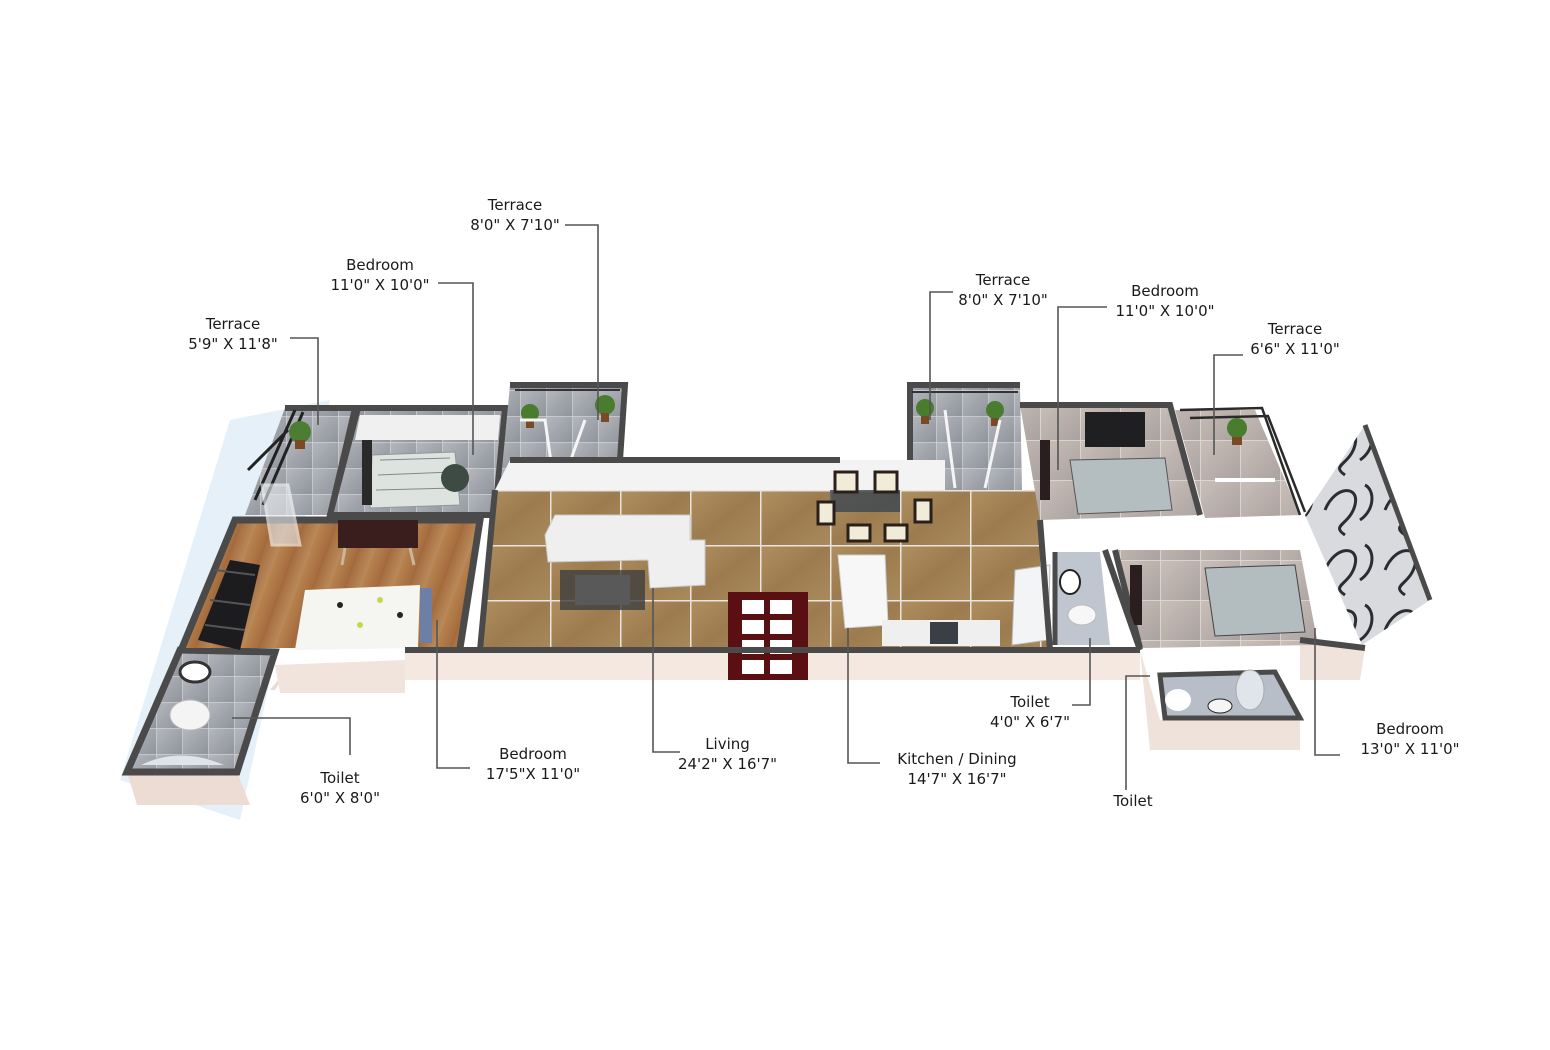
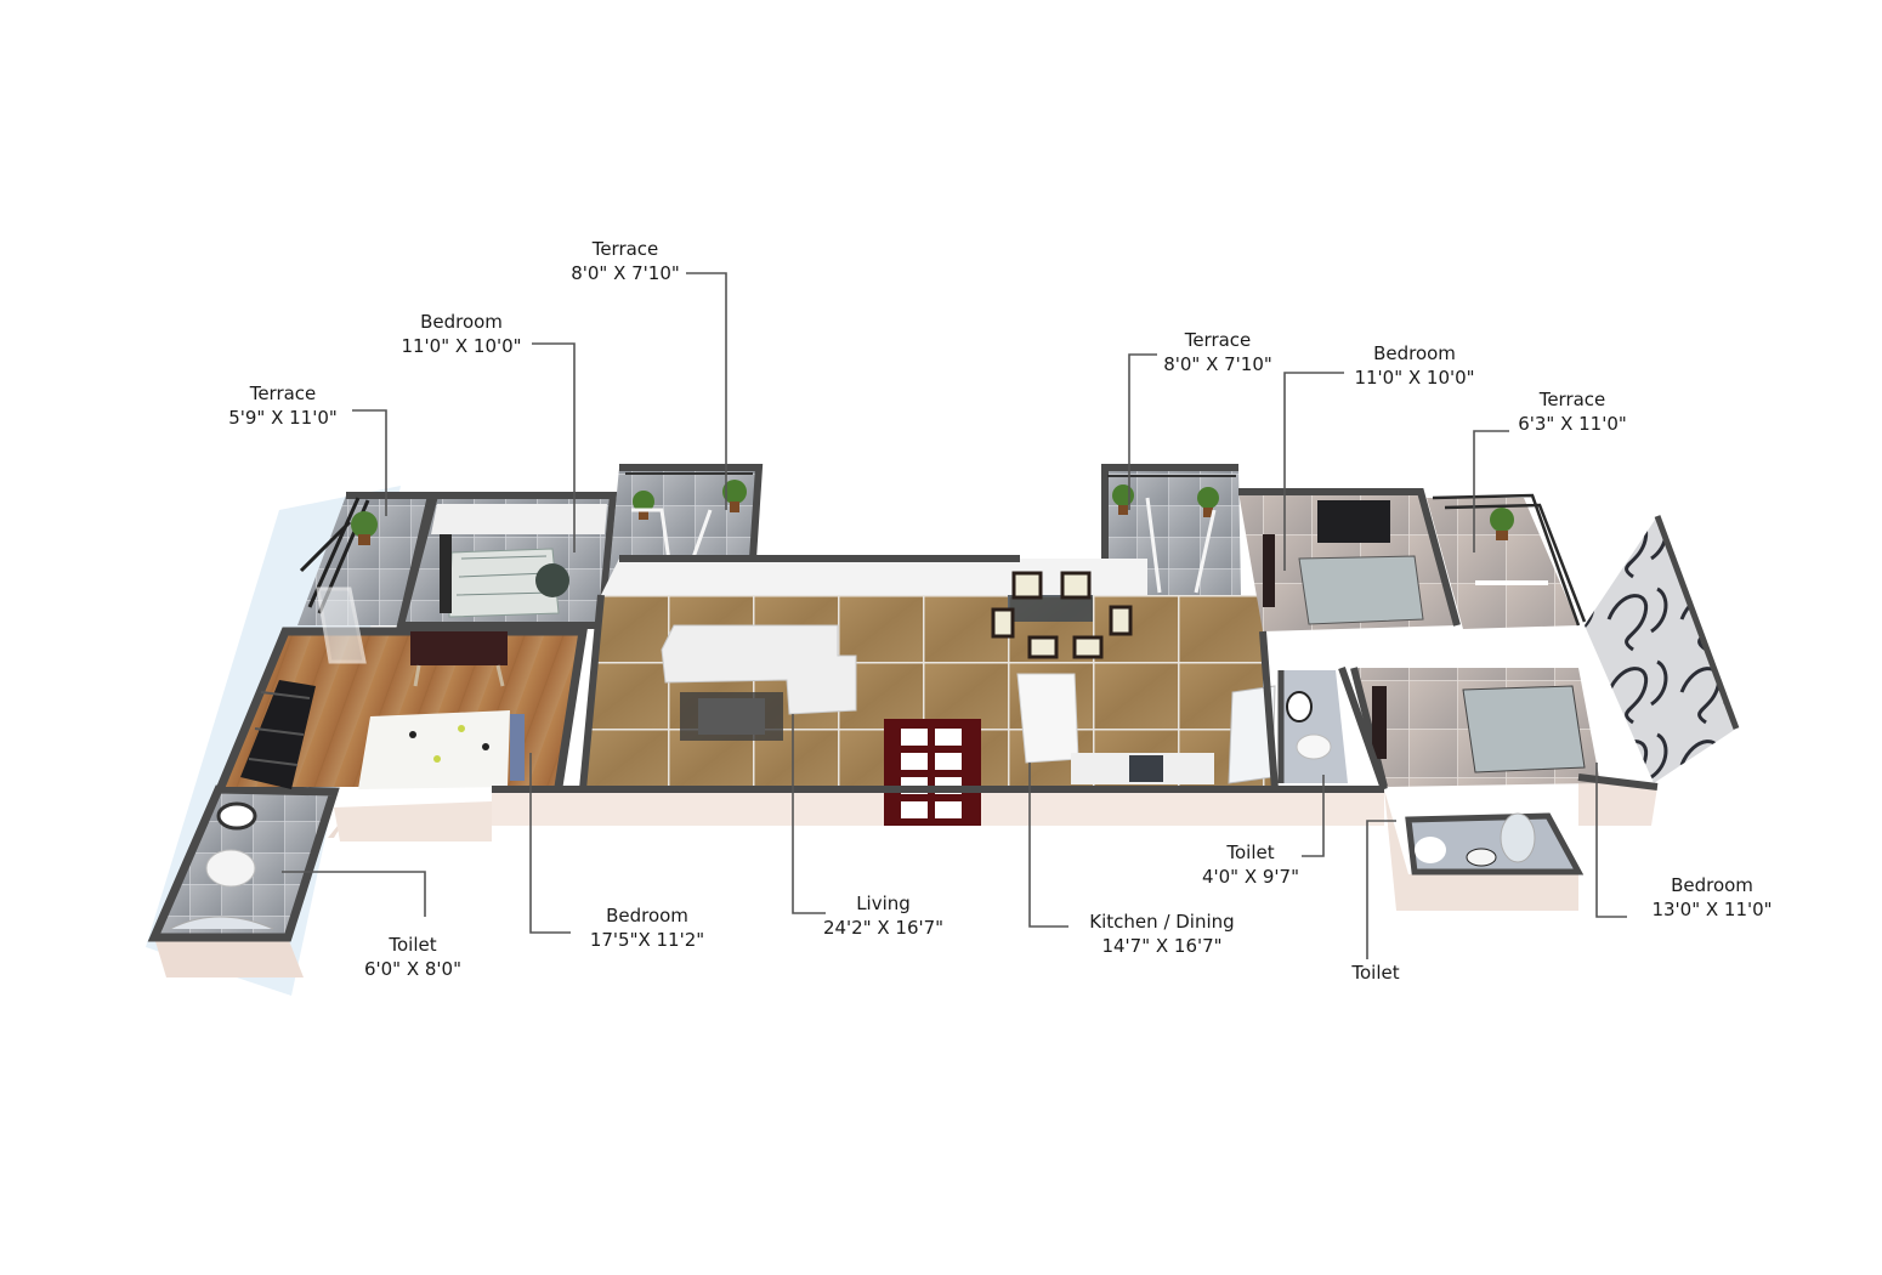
  Terrace
- 5'9" X 11'8"
+ 5'9" X 11'0"
  Bedroom
  11'0" X 10'0"
  Terrace
  8'0" X 7'10"
  Terrace
  8'0" X 7'10"
  Bedroom
  11'0" X 10'0"
  Terrace
- 6'6" X 11'0"
+ 6'3" X 11'0"
  Toilet
  6'0" X 8'0"
  Bedroom
- 17'5"X 11'0"
+ 17'5"X 11'2"
  Living
  24'2" X 16'7"
  Kitchen / Dining
  14'7" X 16'7"
  Toilet
- 4'0" X 6'7"
+ 4'0" X 9'7"
  Toilet
  Bedroom
  13'0" X 11'0"
